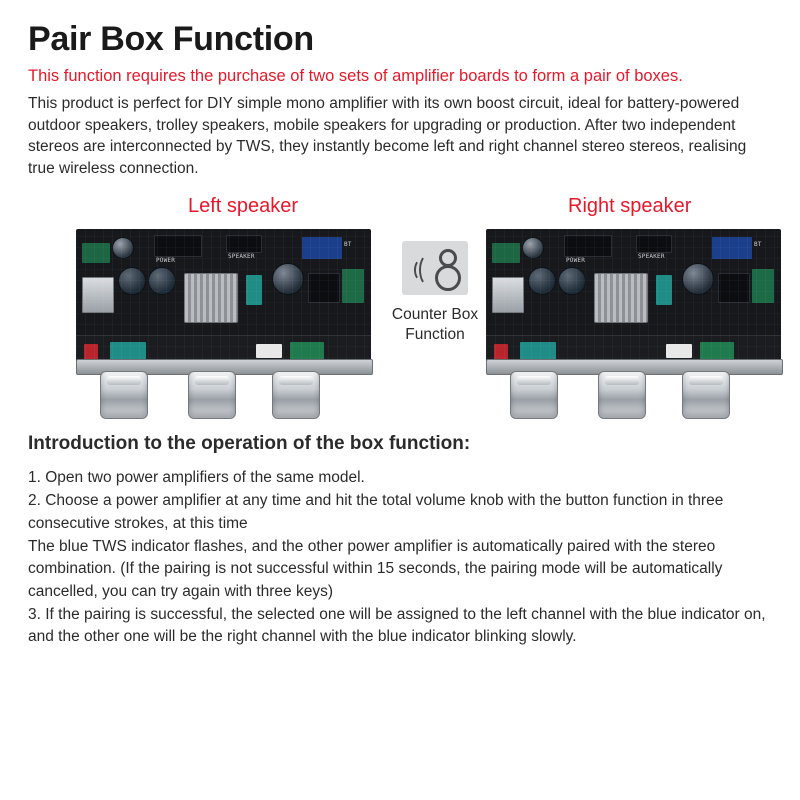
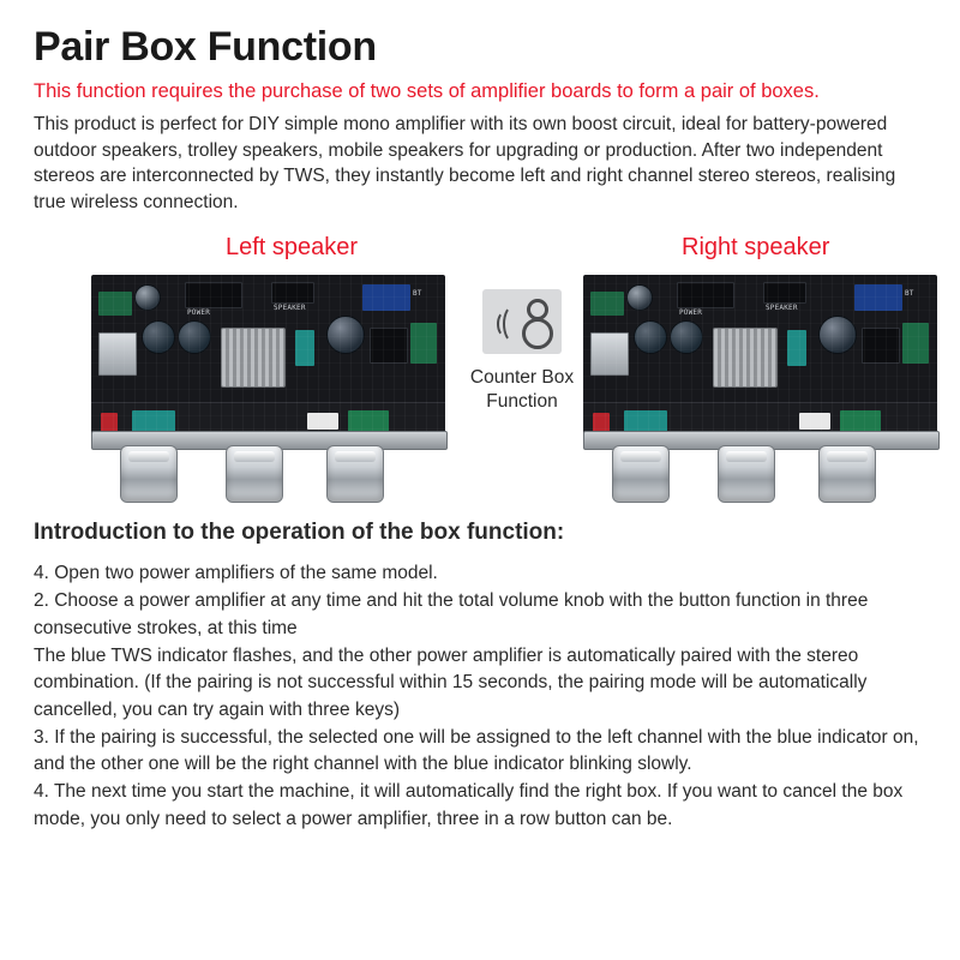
  Pair Box Function
  This function requires the purchase of two sets of amplifier boards to form a pair of boxes.
  This product is perfect for DIY simple mono amplifier with its own boost circuit, ideal for battery-powered outdoor speakers, trolley speakers, mobile speakers for upgrading or production. After two independent stereos are interconnected by TWS, they instantly become left and right channel stereo stereos, realising true wireless connection.
  Left speaker
  Right speaker
  Counter Box Function
  Introduction to the operation of the box function:
- 1. Open two power amplifiers of the same model.
+ 4. Open two power amplifiers of the same model.
  2. Choose a power amplifier at any time and hit the total volume knob with the button function in three consecutive strokes, at this time
  The blue TWS indicator flashes, and the other power amplifier is automatically paired with the stereo combination. (If the pairing is not successful within 15 seconds, the pairing mode will be automatically cancelled, you can try again with three keys)
  3. If the pairing is successful, the selected one will be assigned to the left channel with the blue indicator on, and the other one will be the right channel with the blue indicator blinking slowly.
+ 4. The next time you start the machine, it will automatically find the right box. If you want to cancel the box mode, you only need to select a power amplifier, three in a row button can be.
